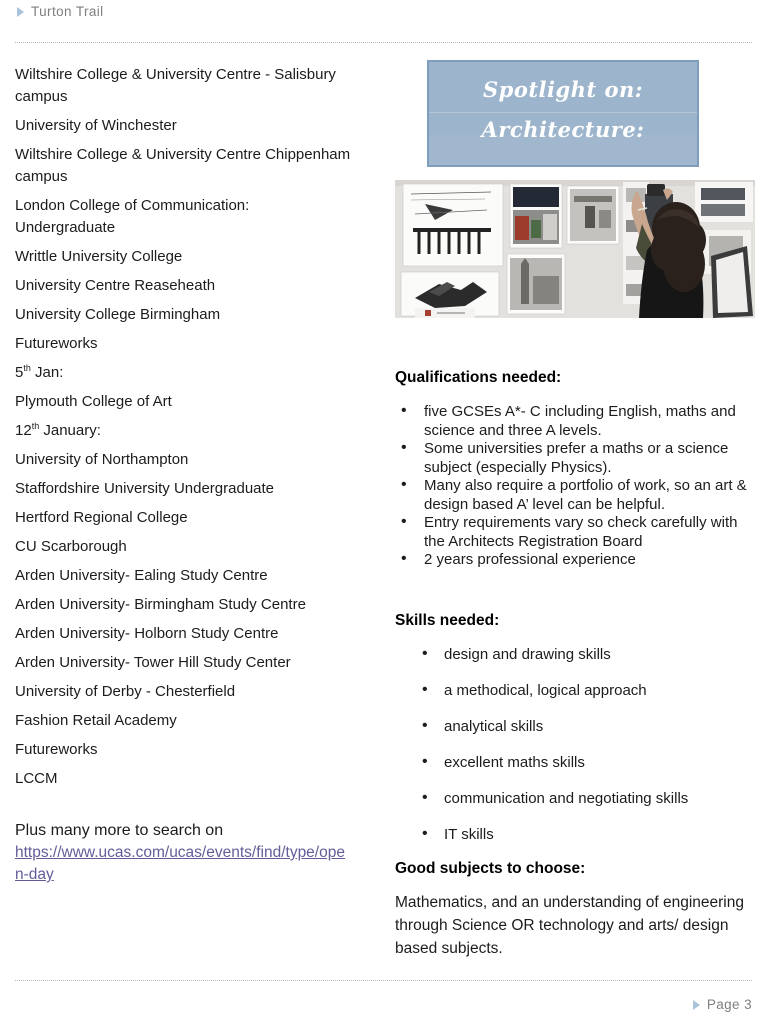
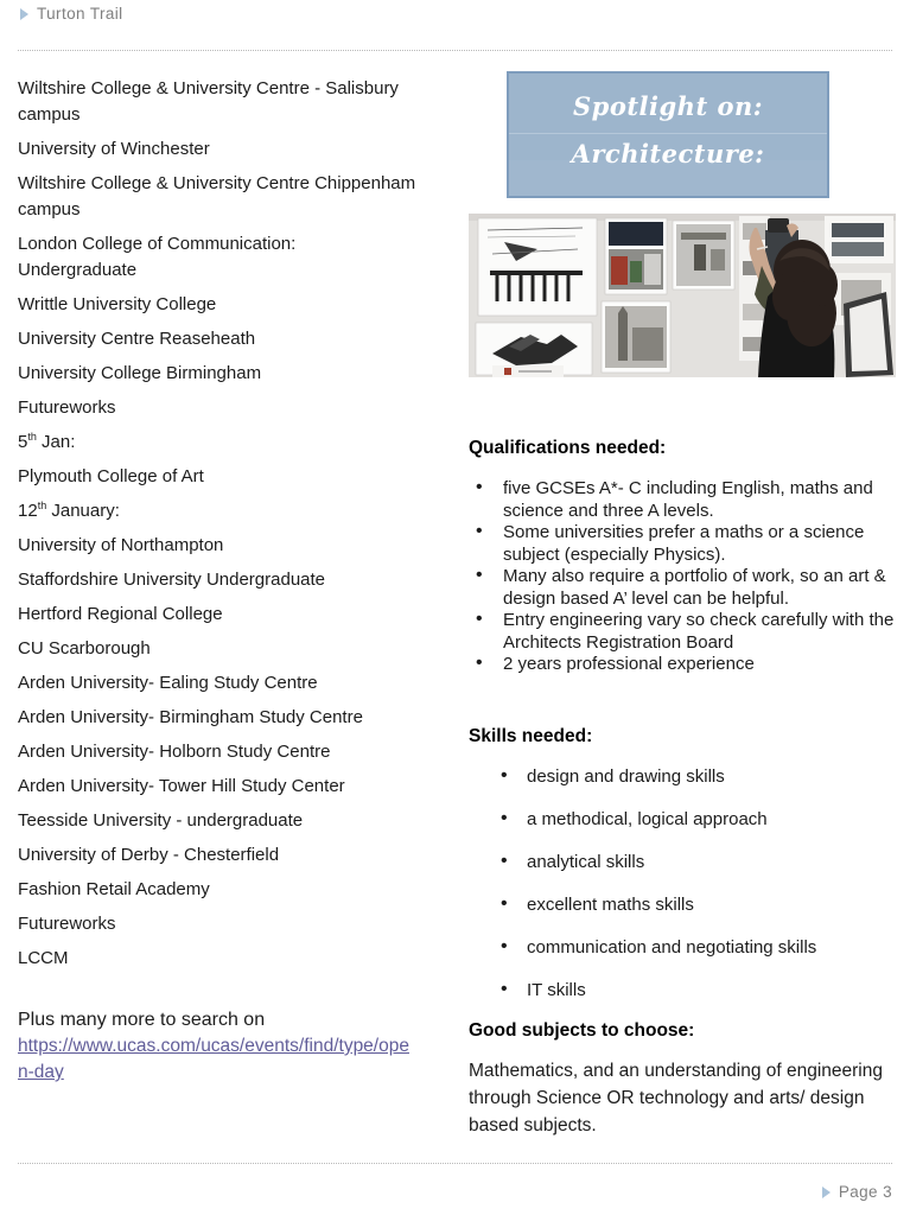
  Turton Trail
  Wiltshire College & University Centre - Salisbury campus
  University of Winchester
  Wiltshire College & University Centre Chippenham campus
  London College of Communication: Undergraduate
  Writtle University College
  University Centre Reaseheath
  University College Birmingham
  Futureworks
  5th Jan:
  Plymouth College of Art
  12th January:
  University of Northampton
  Staffordshire University Undergraduate
  Hertford Regional College
  CU Scarborough
  Arden University- Ealing Study Centre
  Arden University- Birmingham Study Centre
  Arden University- Holborn Study Centre
  Arden University- Tower Hill Study Center
+ Teesside University - undergraduate
  University of Derby - Chesterfield
  Fashion Retail Academy
  Futureworks
  LCCM
  Plus many more to search on
  https://www.ucas.com/ucas/events/find/type/open-day
  Spotlight on:
  Architecture:
  Qualifications needed:
  five GCSEs A*- C including English, maths and science and three A levels.
  Some universities prefer a maths or a science subject (especially Physics).
  Many also require a portfolio of work, so an art & design based A’ level can be helpful.
- Entry requirements vary so check carefully with the Architects Registration Board
+ Entry engineering vary so check carefully with the Architects Registration Board
  2 years professional experience
  Skills needed:
  design and drawing skills
  a methodical, logical approach
  analytical skills
  excellent maths skills
  communication and negotiating skills
  IT skills
  Good subjects to choose:
  Mathematics, and an understanding of engineering through Science OR technology and arts/ design based subjects.
  Page 3
